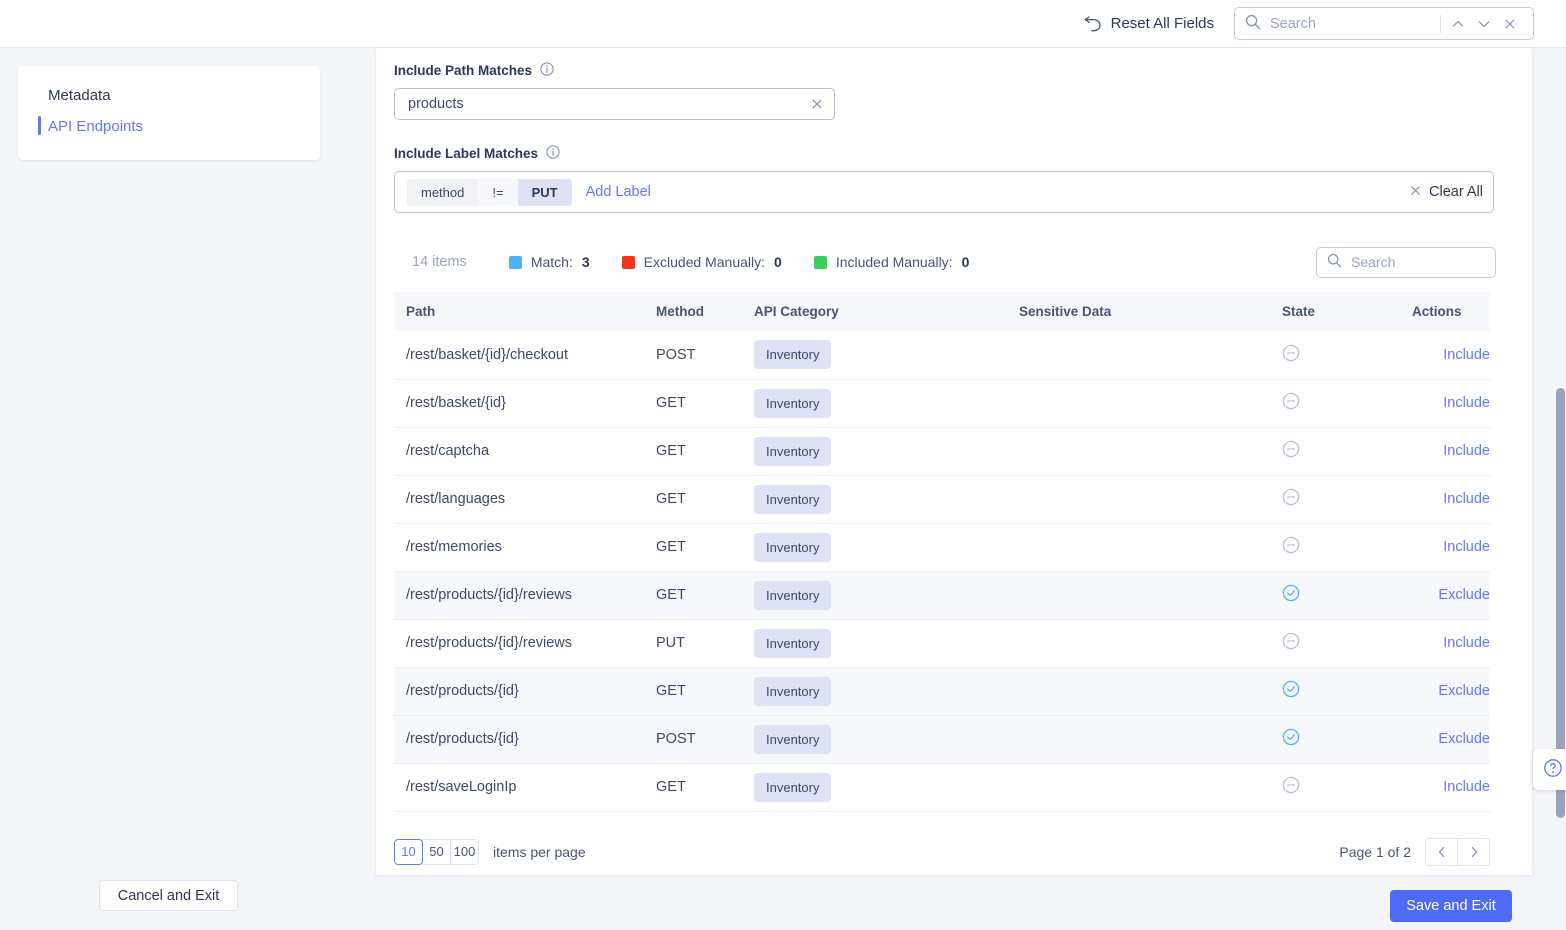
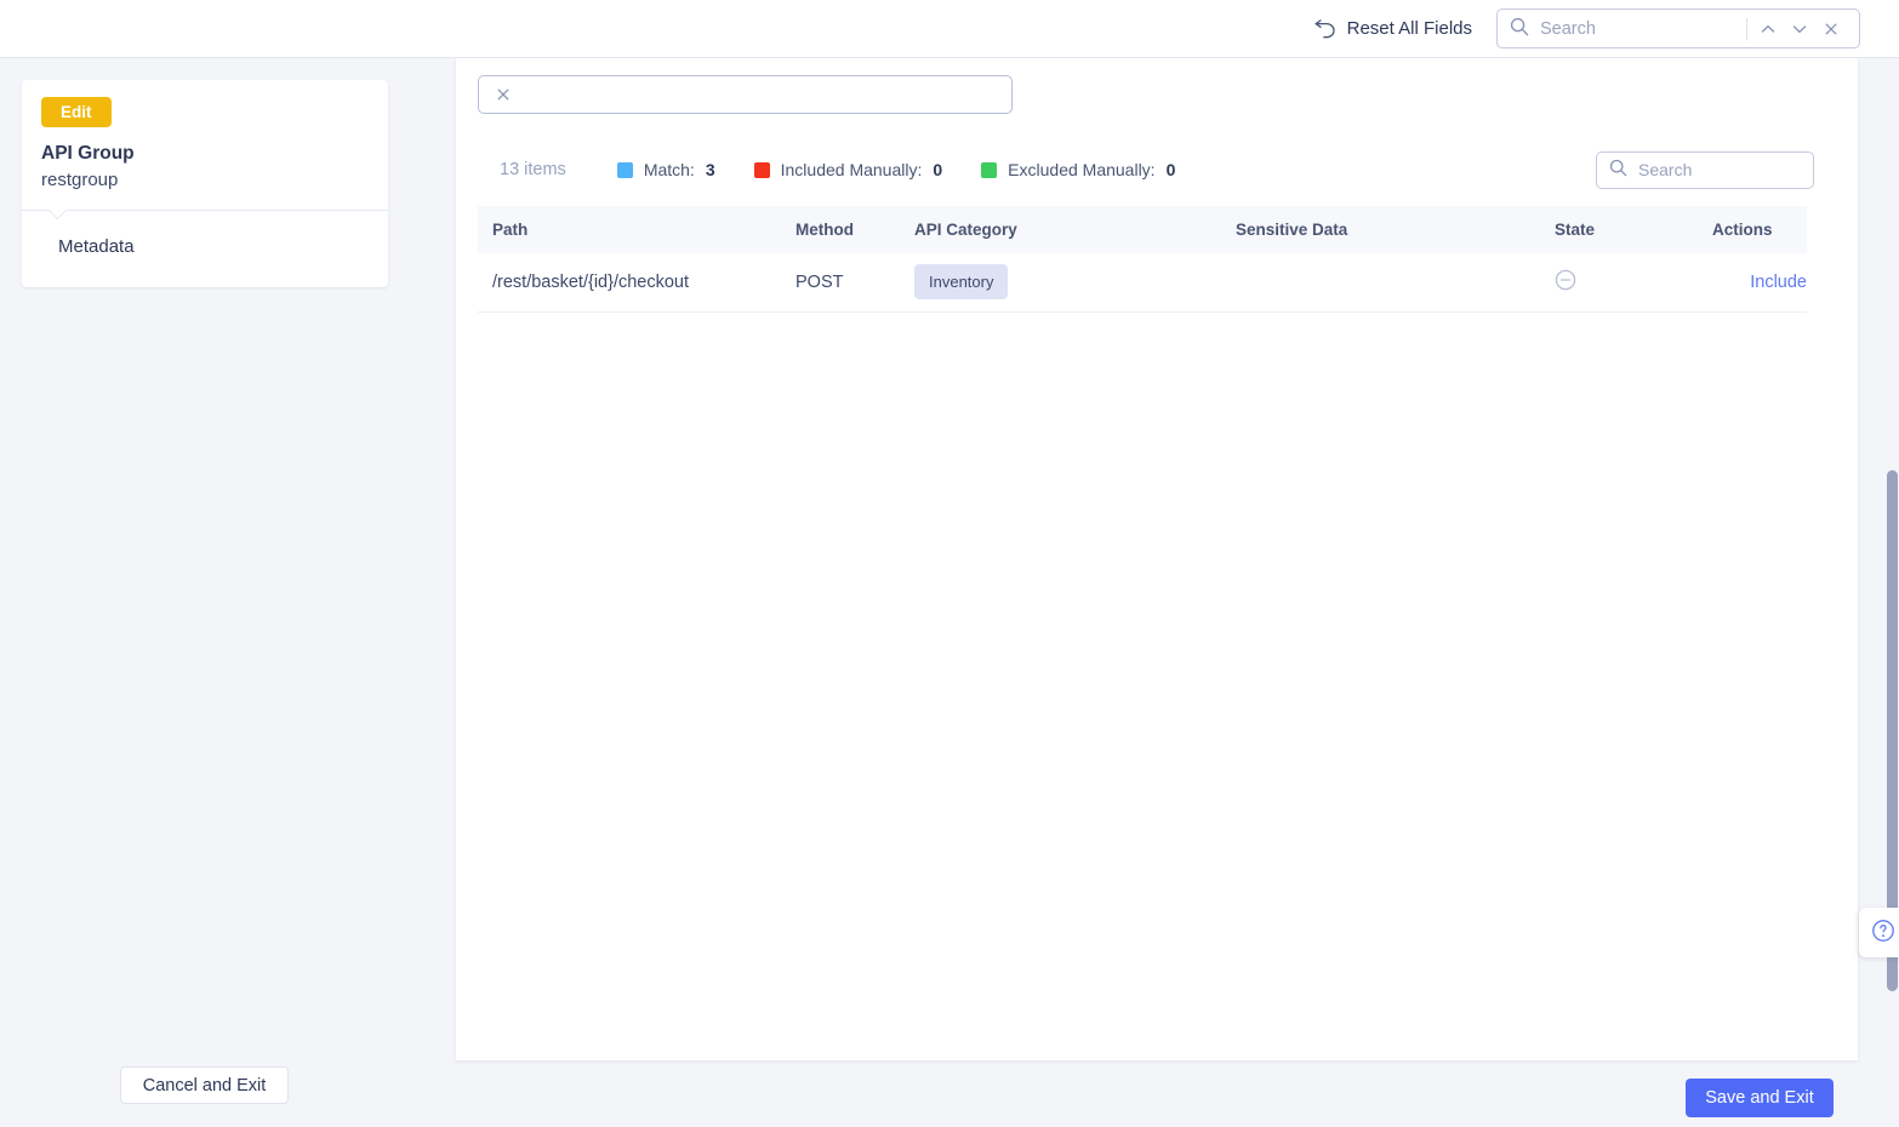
  Reset All Fields
  Search
+ Edit
+ API Group
+ restgroup
  Metadata
- API Endpoints
- Include Path Matches
- products
- Include Label Matches
- method
- !=
- PUT
- Add Label
- Clear All
- 14 items
+ 13 items
  Match:
  3
- Excluded Manually:
+ Included Manually:
  0
- Included Manually:
+ Excluded Manually:
  0
  Search
  Path	Method	API Category	Sensitive Data	State	Actions
  /rest/basket/{id}/checkout	POST	Inventory			Include
- /rest/basket/{id}	GET	Inventory			Include
- /rest/captcha	GET	Inventory			Include
- /rest/languages	GET	Inventory			Include
- /rest/memories	GET	Inventory			Include
- /rest/products/{id}/reviews	GET	Inventory			Exclude
- /rest/products/{id}/reviews	PUT	Inventory			Include
- /rest/products/{id}	GET	Inventory			Exclude
- /rest/products/{id}	POST	Inventory			Exclude
- /rest/saveLoginIp	GET	Inventory			Include
- 10
- 50
- 100
- items per page
- Page 1 of 2
  Cancel and Exit
  Save and Exit
